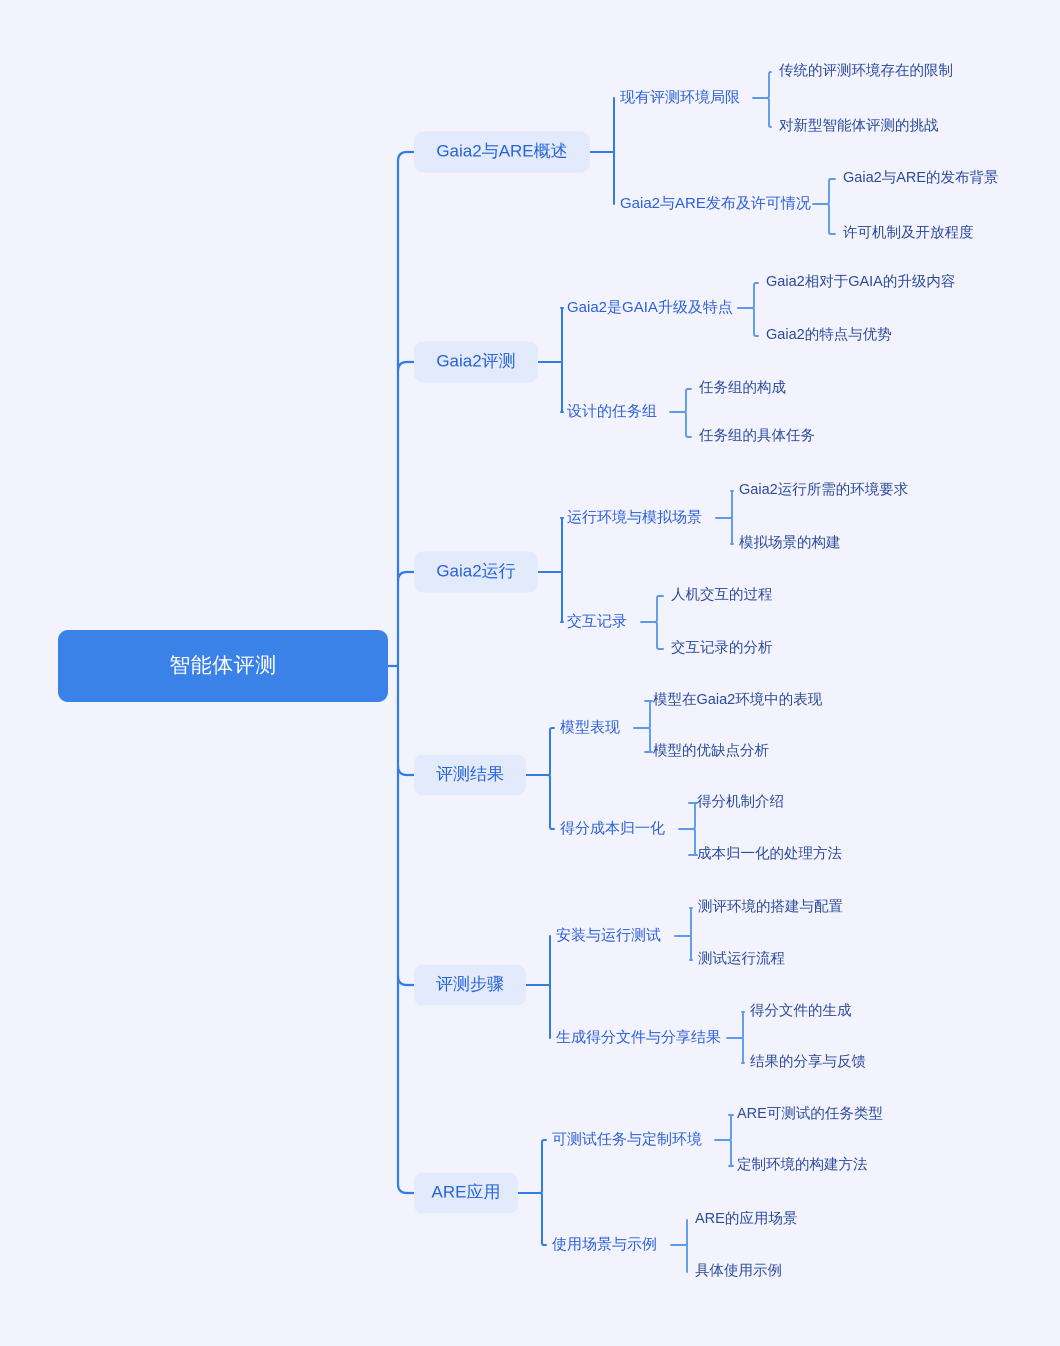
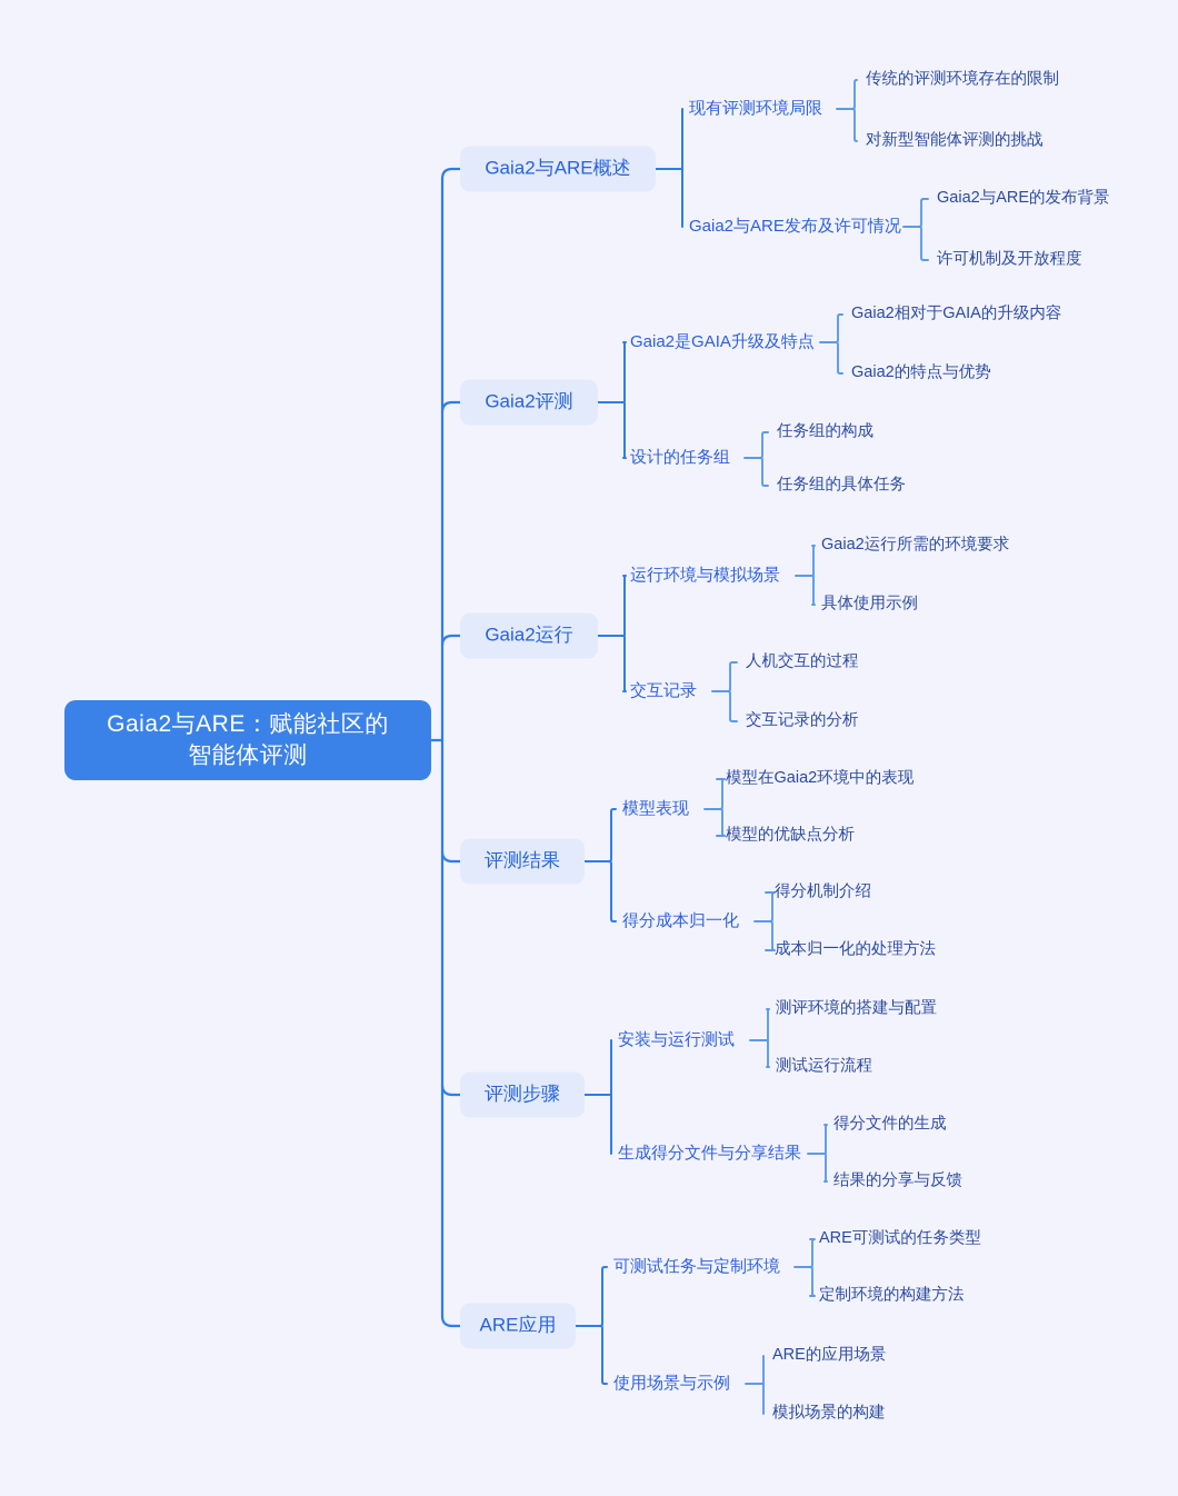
+ Gaia2与ARE：赋能社区的
  智能体评测
  Gaia2与ARE概述
  现有评测环境局限
  传统的评测环境存在的限制
  对新型智能体评测的挑战
  Gaia2与ARE发布及许可情况
  Gaia2与ARE的发布背景
  许可机制及开放程度
  Gaia2评测
  Gaia2是GAIA升级及特点
  Gaia2相对于GAIA的升级内容
  Gaia2的特点与优势
  设计的任务组
  任务组的构成
  任务组的具体任务
  Gaia2运行
  运行环境与模拟场景
  Gaia2运行所需的环境要求
- 模拟场景的构建
+ 具体使用示例
  交互记录
  人机交互的过程
  交互记录的分析
  评测结果
  模型表现
  模型在Gaia2环境中的表现
  模型的优缺点分析
  得分成本归一化
  得分机制介绍
  成本归一化的处理方法
  评测步骤
  安装与运行测试
  测评环境的搭建与配置
  测试运行流程
  生成得分文件与分享结果
  得分文件的生成
  结果的分享与反馈
  ARE应用
  可测试任务与定制环境
  ARE可测试的任务类型
  定制环境的构建方法
  使用场景与示例
  ARE的应用场景
- 具体使用示例
+ 模拟场景的构建
